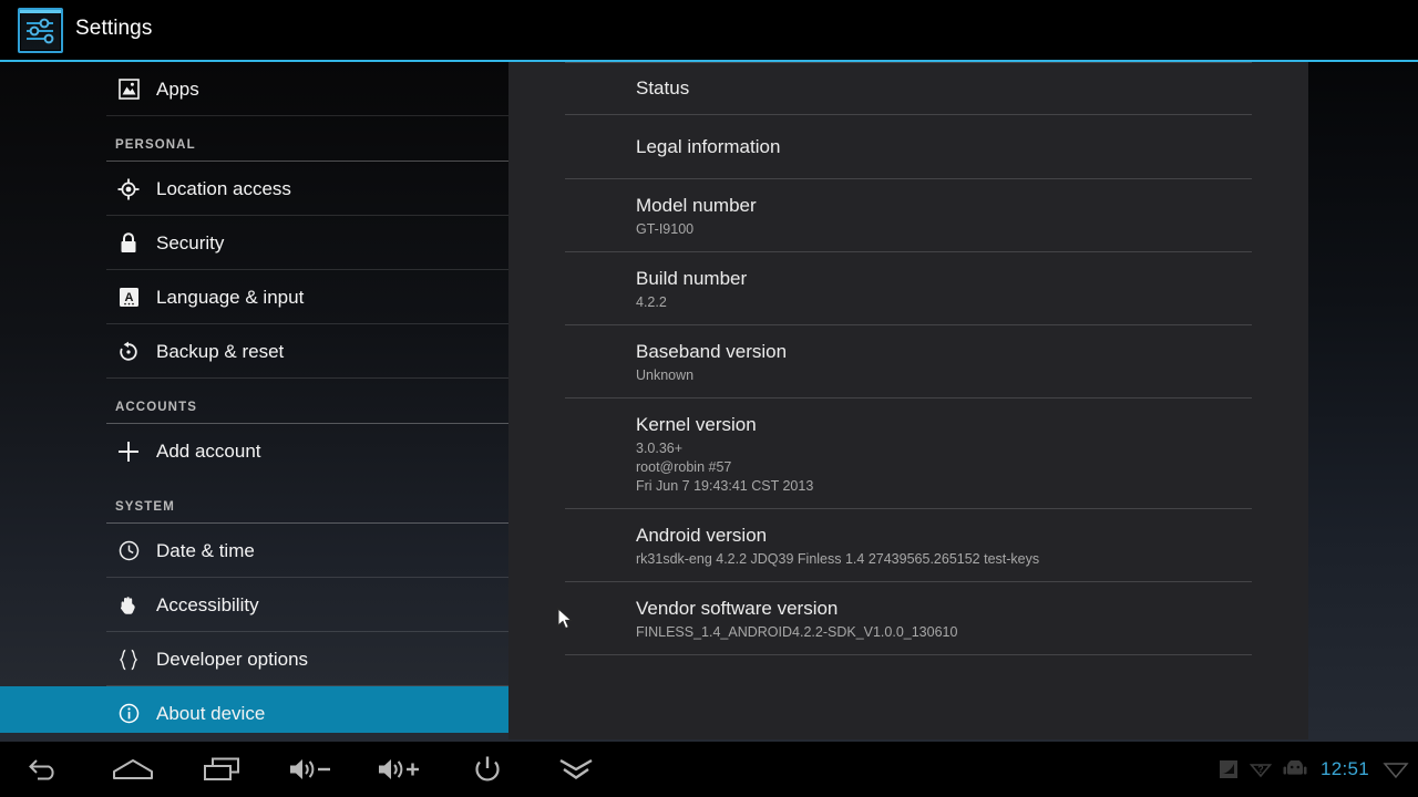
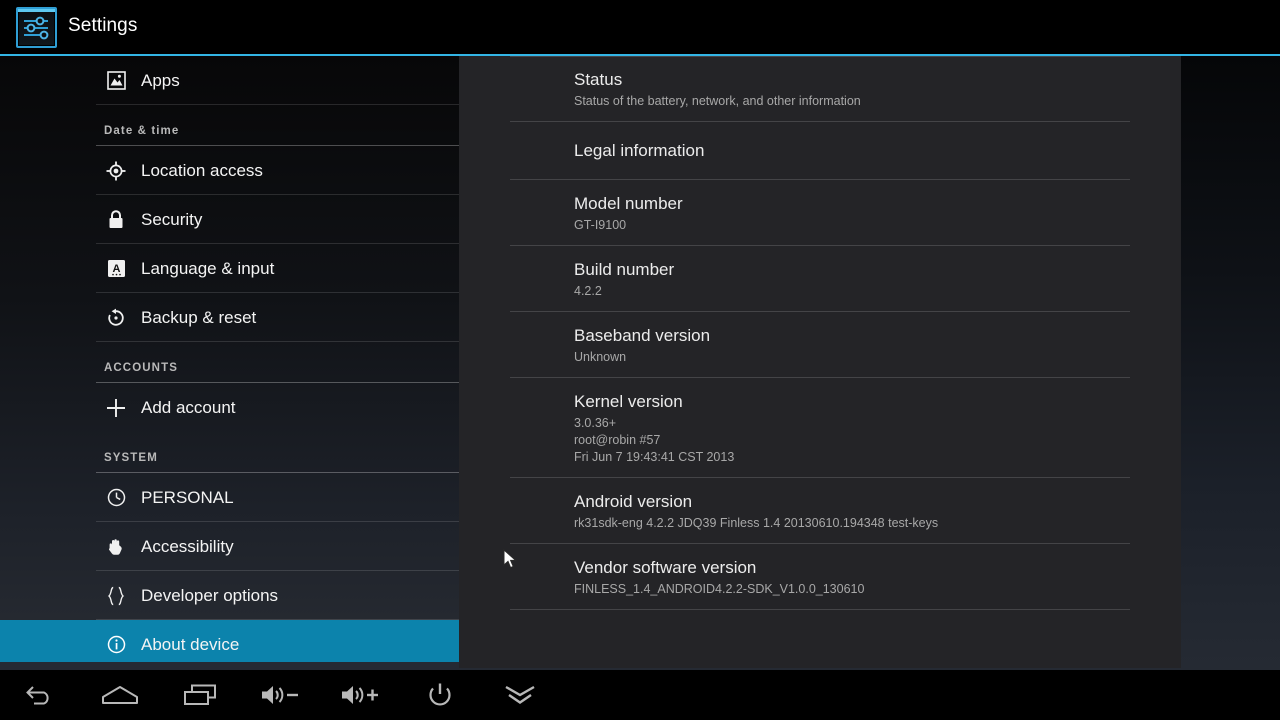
  Settings
  Apps
- PERSONAL
+ Date & time
  Location access
  Security
  A
  Language & input
  Backup & reset
  ACCOUNTS
  Add account
  SYSTEM
- Date & time
+ PERSONAL
  Accessibility
  Developer options
  About device
  Status
+ Status of the battery, network, and other information
  Legal information
  Model number
  GT-I9100
  Build number
  4.2.2
  Baseband version
  Unknown
  Kernel version
  3.0.36+
  root@robin #57
  Fri Jun 7 19:43:41 CST 2013
  Android version
- rk31sdk-eng 4.2.2 JDQ39 Finless 1.4 27439565.265152 test-keys
+ rk31sdk-eng 4.2.2 JDQ39 Finless 1.4 20130610.194348 test-keys
  Vendor software version
  FINLESS_1.4_ANDROID4.2.2-SDK_V1.0.0_130610
- ?
- 12:51
